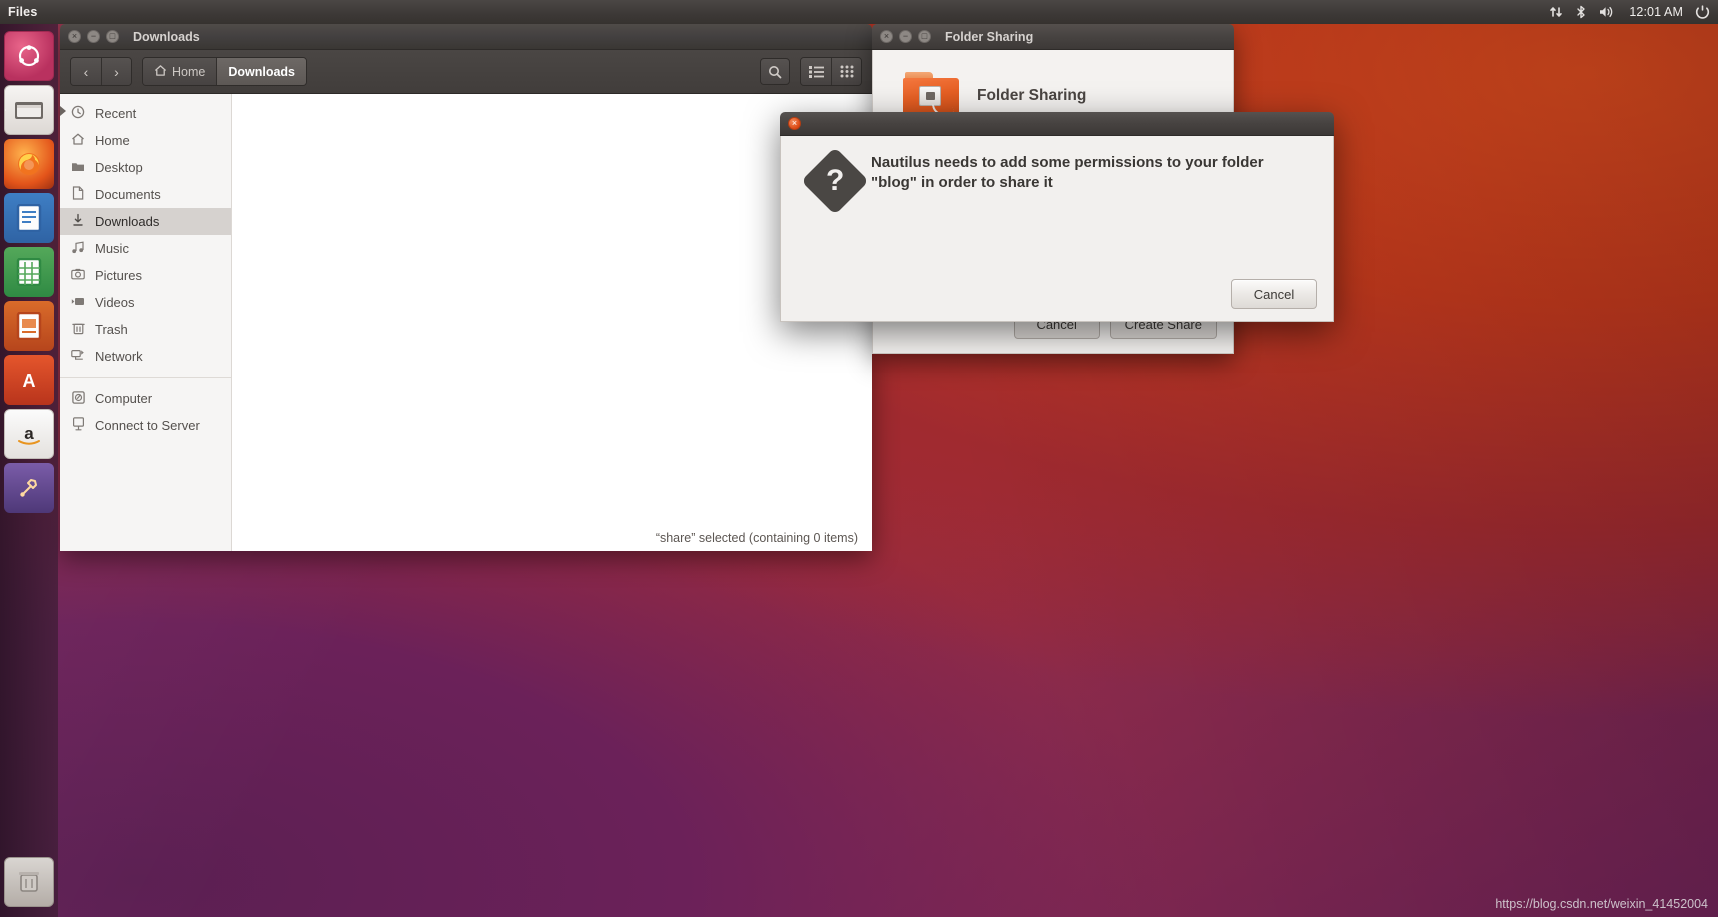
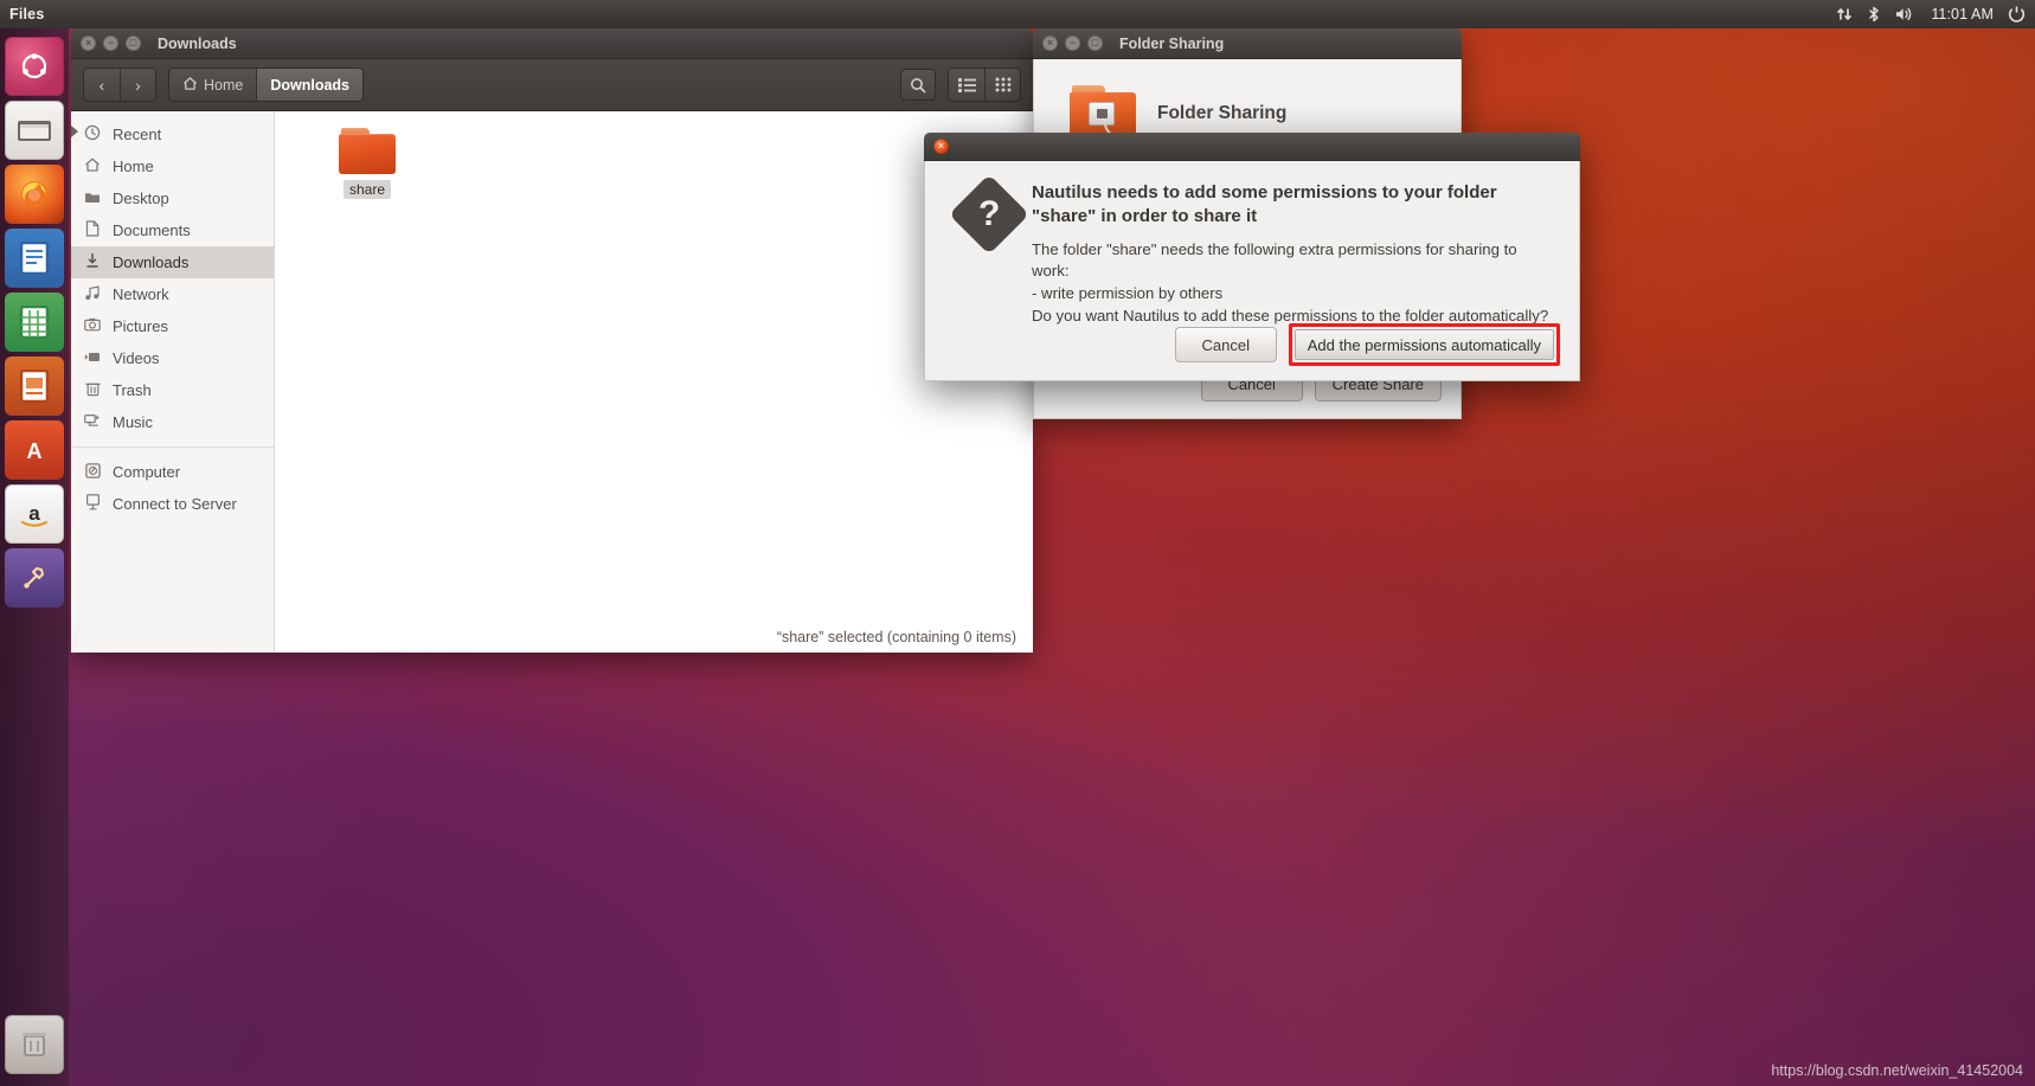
  Files
- 12:01 AM
+ 11:01 AM
  A
  a
  ×
  −
  □
  Downloads
  ‹
  ›
  Home
  Downloads
  Recent
  Home
  Desktop
  Documents
  Downloads
- Music
+ Network
  Pictures
  Videos
  Trash
- Network
+ Music
  Computer
  Connect to Server
+ share
  “share” selected (containing 0 items)
  ×
  −
  □
  Folder Sharing
  Folder Sharing
  Cancel
  Create Share
  ×
- Nautilus needs to add some permissions to your folder "blog" in order to share it
+ Nautilus needs to add some permissions to your folder "share" in order to share it
+ The folder "share" needs the following extra permissions for sharing to work:
+ - write permission by others
+ Do you want Nautilus to add these permissions to the folder automatically?
  Cancel
+ Add the permissions automatically
  https://blog.csdn.net/weixin_41452004
